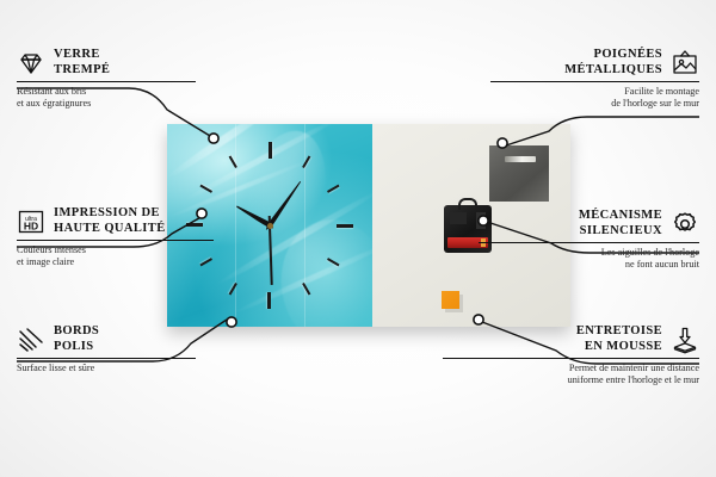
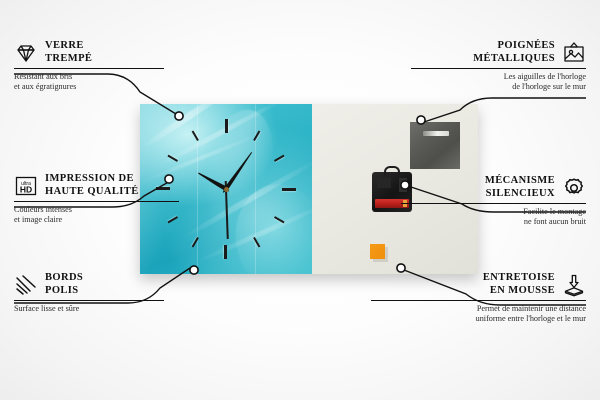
  VERRE
  TREMPÉ
  Résistant aux bris
  et aux égratignures
  HD
  IMPRESSION DE
  HAUTE QUALITÉ
  Couleurs intenses
  et image claire
  BORDS
  POLIS
  Surface lisse et sûre
  POIGNÉES
  MÉTALLIQUES
- Facilite le montage
+ Les aiguilles de l'horloge
  de l'horloge sur le mur
  MÉCANISME
  SILENCIEUX
- Les aiguilles de l'horloge
+ Facilite le montage
  ne font aucun bruit
  ENTRETOISE
  EN MOUSSE
  Permet de maintenir une distance
  uniforme entre l'horloge et le mur
